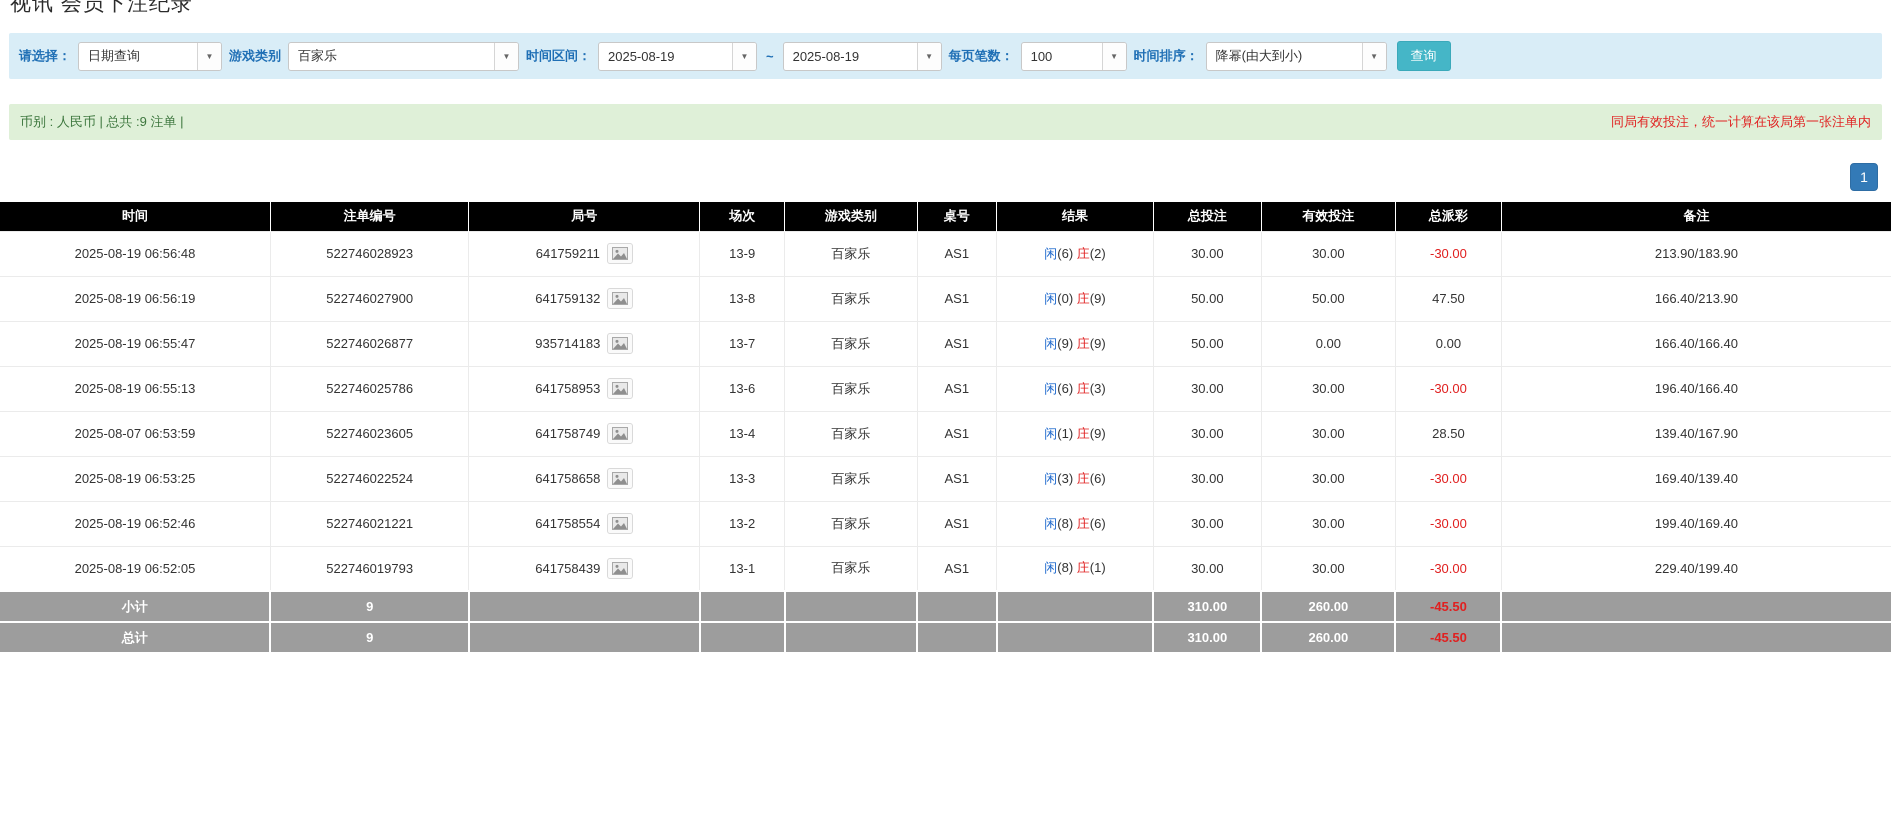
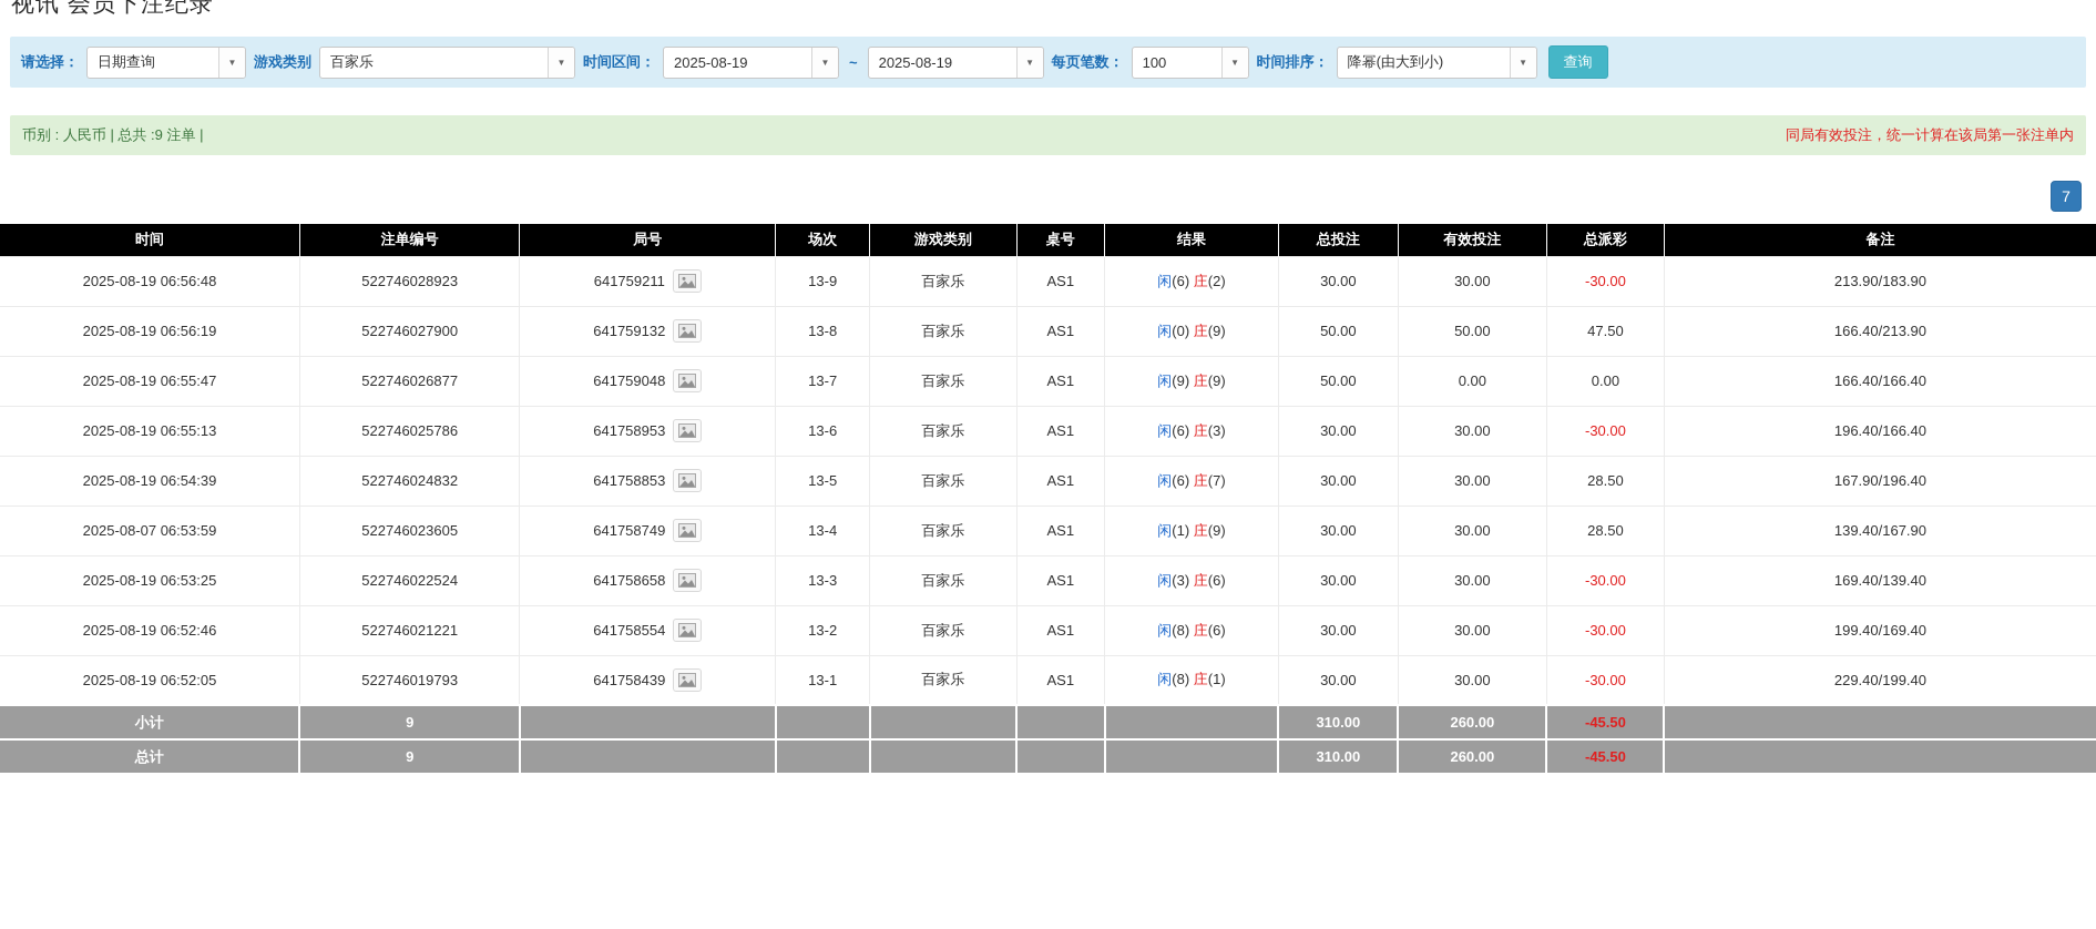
  视讯 会员下注纪录
  请选择：
  日期查询
  ▼
  游戏类别
  百家乐
  ▼
  时间区间：
  2025-08-19
  ▼
  ~
  2025-08-19
  ▼
  每页笔数：
  100
  ▼
  时间排序：
  降幂(由大到小)
  ▼
  查询
  币别 : 人民币 | 总共 :9 注单 |
  同局有效投注，统一计算在该局第一张注单内
- 1
+ 7
  时间	注单编号	局号	场次	游戏类别	桌号	结果	总投注	有效投注	总派彩	备注
  2025-08-19 06:56:48	522746028923	641759211	13-9	百家乐	AS1	闲(6) 庄(2)	30.00	30.00	-30.00	213.90/183.90
  2025-08-19 06:56:19	522746027900	641759132	13-8	百家乐	AS1	闲(0) 庄(9)	50.00	50.00	47.50	166.40/213.90
- 2025-08-19 06:55:47	522746026877	935714183	13-7	百家乐	AS1	闲(9) 庄(9)	50.00	0.00	0.00	166.40/166.40
+ 2025-08-19 06:55:47	522746026877	641759048	13-7	百家乐	AS1	闲(9) 庄(9)	50.00	0.00	0.00	166.40/166.40
  2025-08-19 06:55:13	522746025786	641758953	13-6	百家乐	AS1	闲(6) 庄(3)	30.00	30.00	-30.00	196.40/166.40
+ 2025-08-19 06:54:39	522746024832	641758853	13-5	百家乐	AS1	闲(6) 庄(7)	30.00	30.00	28.50	167.90/196.40
  2025-08-07 06:53:59	522746023605	641758749	13-4	百家乐	AS1	闲(1) 庄(9)	30.00	30.00	28.50	139.40/167.90
  2025-08-19 06:53:25	522746022524	641758658	13-3	百家乐	AS1	闲(3) 庄(6)	30.00	30.00	-30.00	169.40/139.40
  2025-08-19 06:52:46	522746021221	641758554	13-2	百家乐	AS1	闲(8) 庄(6)	30.00	30.00	-30.00	199.40/169.40
  2025-08-19 06:52:05	522746019793	641758439	13-1	百家乐	AS1	闲(8) 庄(1)	30.00	30.00	-30.00	229.40/199.40
  小计	9						310.00	260.00	-45.50
  总计	9						310.00	260.00	-45.50
